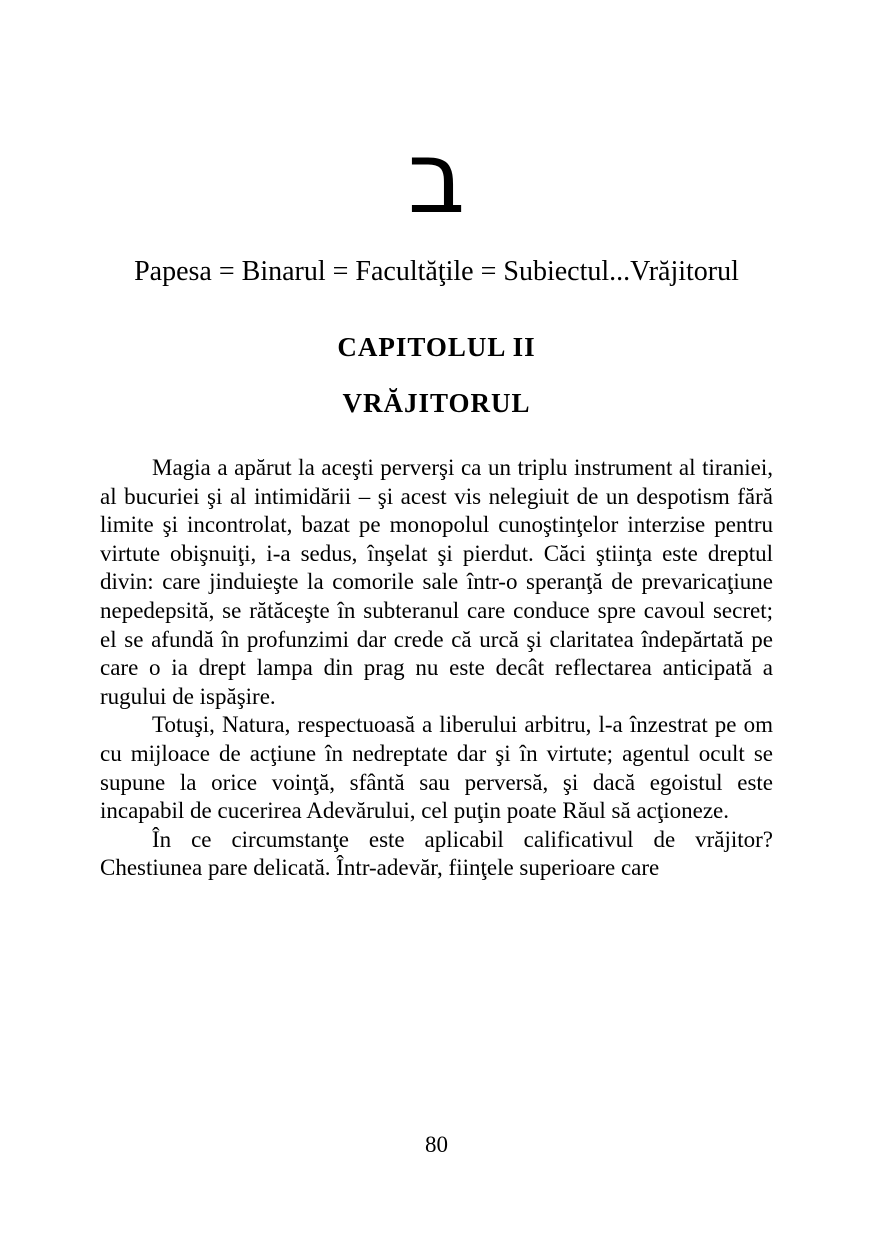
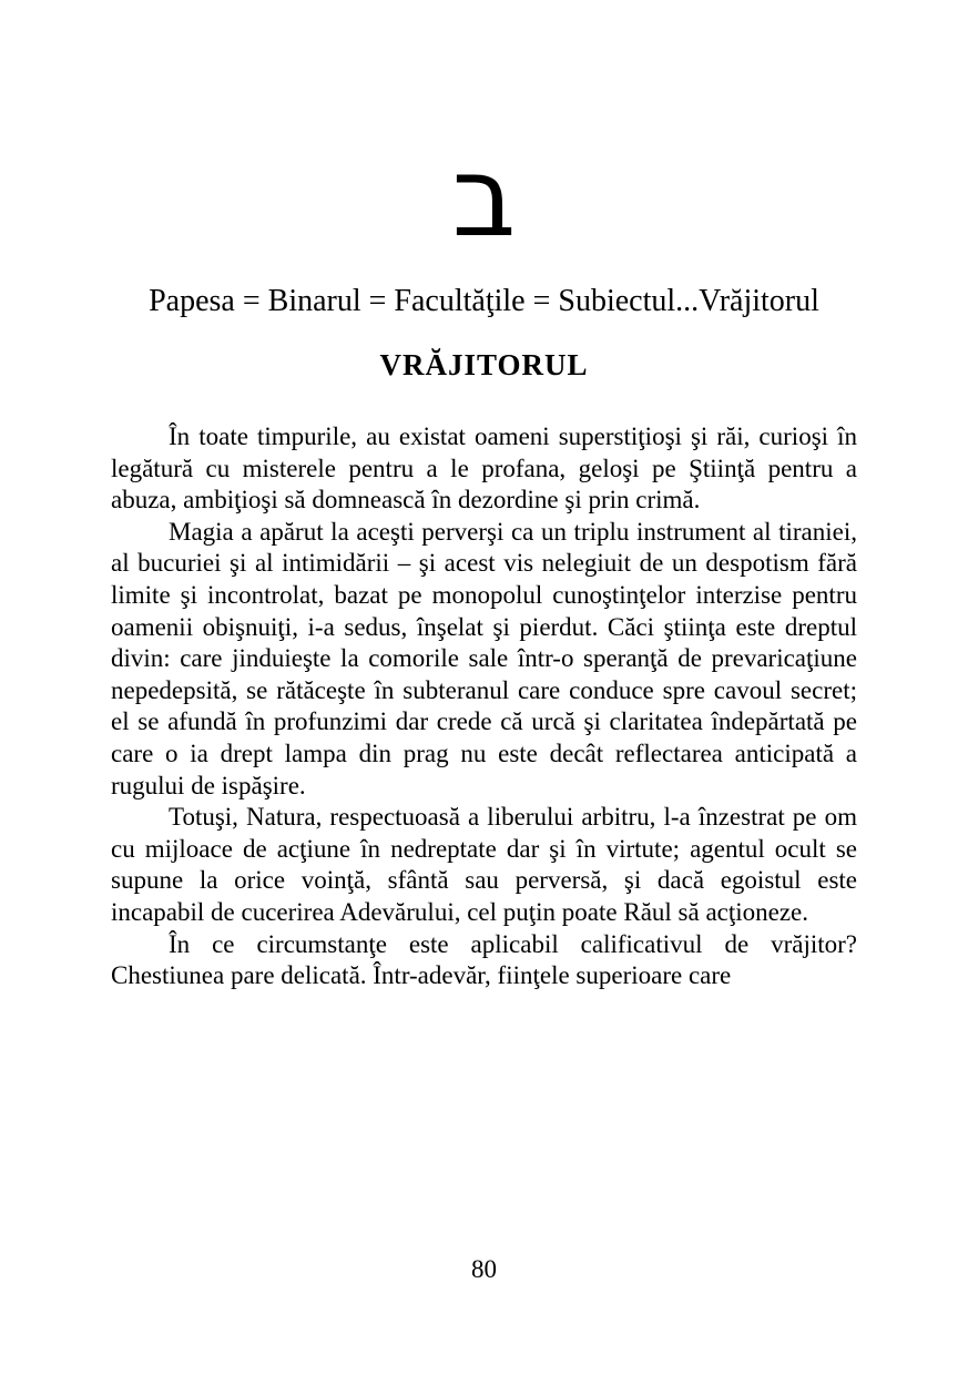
  ב
  Papesa = Binarul = Facultăţile = Subiectul...Vrăjitorul
- CAPITOLUL II
  VRĂJITORUL
+ În toate timpurile, au existat oameni superstiţioşi şi răi, curioşi în legătură cu misterele pentru a le profana, geloşi pe Ştiinţă pentru a abuza, ambiţioşi să domnească în dezordine şi prin crimă.
- Magia a apărut la aceşti perverşi ca un triplu instrument al tiraniei, al bucuriei şi al intimidării – şi acest vis nelegiuit de un despotism fără limite şi incontrolat, bazat pe monopolul cunoştinţelor interzise pentru virtute obişnuiţi, i-a sedus, înşelat şi pierdut. Căci ştiinţa este dreptul divin: care jinduieşte la comorile sale într-o speranţă de prevaricaţiune nepedepsită, se rătăceşte în subteranul care conduce spre cavoul secret; el se afundă în profunzimi dar crede că urcă şi claritatea îndepărtată pe care o ia drept lampa din prag nu este decât reflectarea anticipată a rugului de ispăşire.
+ Magia a apărut la aceşti perverşi ca un triplu instrument al tiraniei, al bucuriei şi al intimidării – şi acest vis nelegiuit de un despotism fără limite şi incontrolat, bazat pe monopolul cunoştinţelor interzise pentru oamenii obişnuiţi, i-a sedus, înşelat şi pierdut. Căci ştiinţa este dreptul divin: care jinduieşte la comorile sale într-o speranţă de prevaricaţiune nepedepsită, se rătăceşte în subteranul care conduce spre cavoul secret; el se afundă în profunzimi dar crede că urcă şi claritatea îndepărtată pe care o ia drept lampa din prag nu este decât reflectarea anticipată a rugului de ispăşire.
  Totuşi, Natura, respectuoasă a liberului arbitru, l-a înzestrat pe om cu mijloace de acţiune în nedreptate dar şi în virtute; agentul ocult se supune la orice voinţă, sfântă sau perversă, şi dacă egoistul este incapabil de cucerirea Adevărului, cel puţin poate Răul să acţioneze.
  În ce circumstanţe este aplicabil calificativul de vrăjitor? Chestiunea pare delicată. Într-adevăr, fiinţele superioare care
  80
